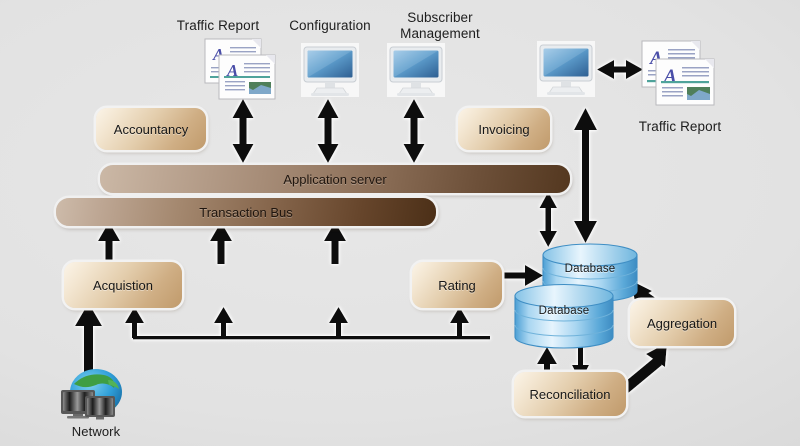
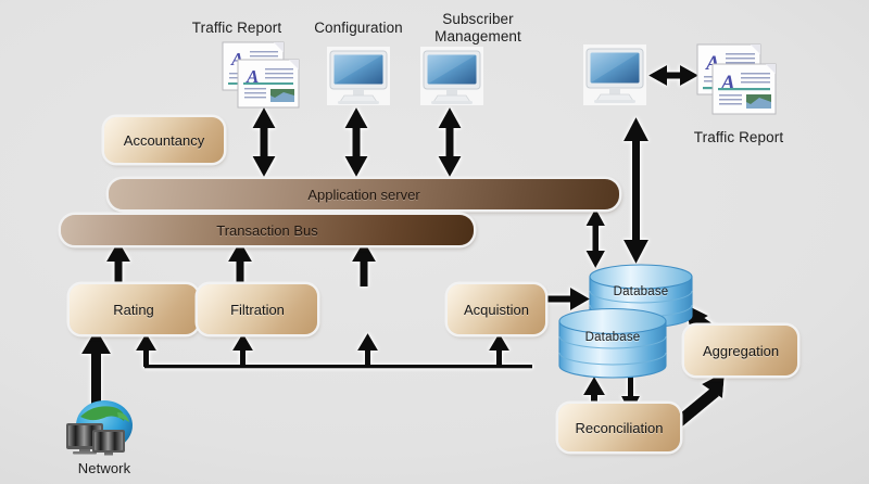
  Traffic Report
  Configuration
  Subscriber
  Management
  A
  A
  Traffic Report
  Accountancy
- Invoicing
  Application server
  Transaction Bus
- Acquistion
+ Rating
+ Filtration
- Rating
+ Acquistion
  Database
  Database
  Aggregation
  Reconciliation
  Network
